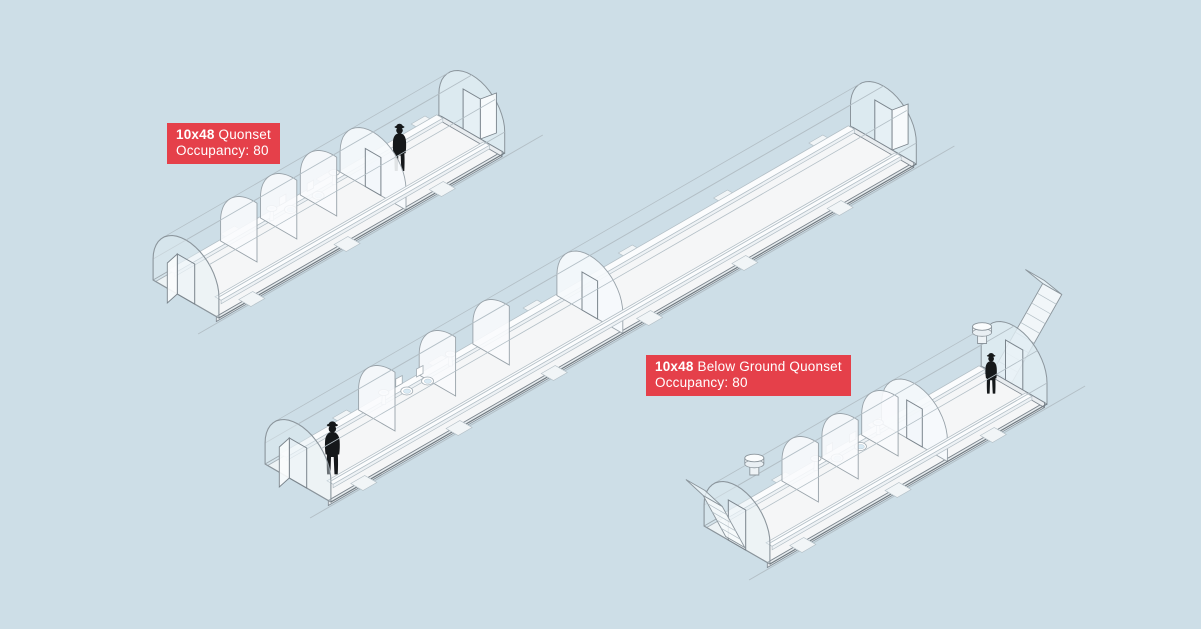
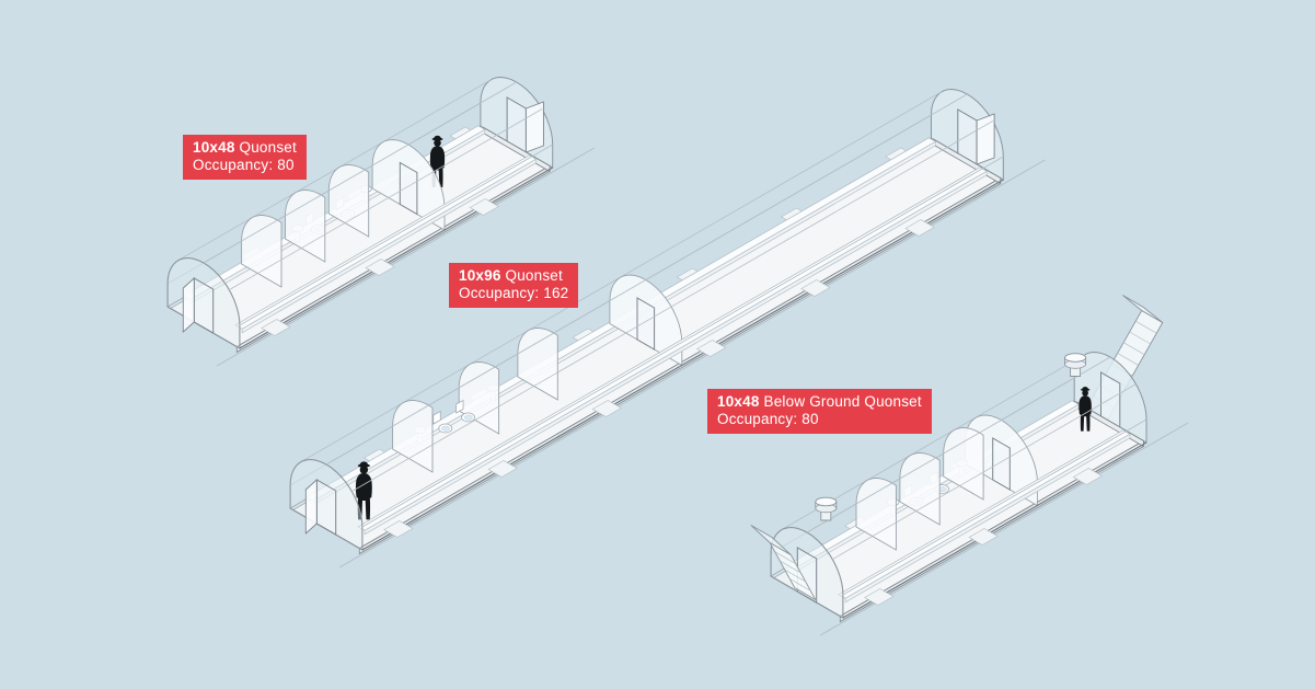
  10x48 Quonset
  Occupancy: 80
+ 10x96 Quonset
+ Occupancy: 162
  10x48 Below Ground Quonset
  Occupancy: 80
